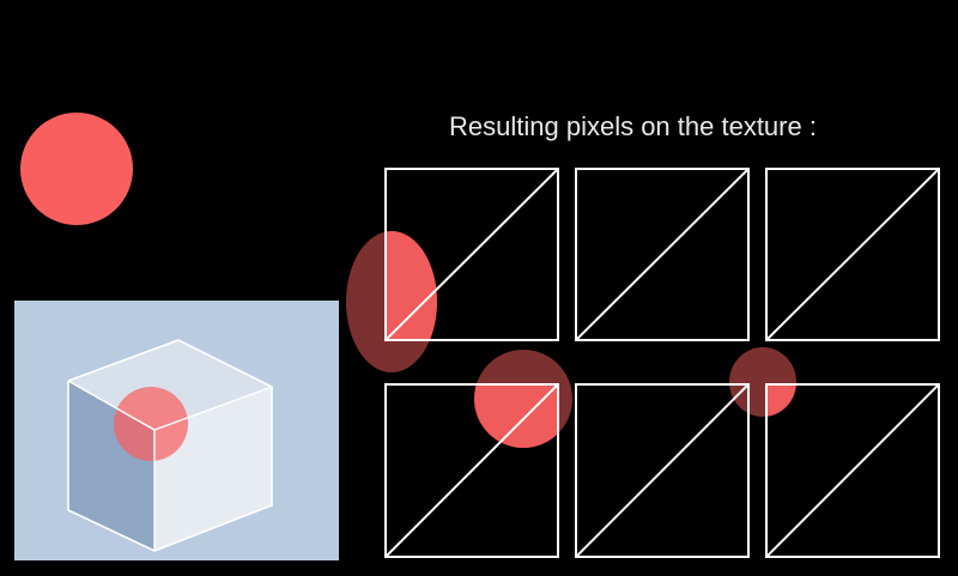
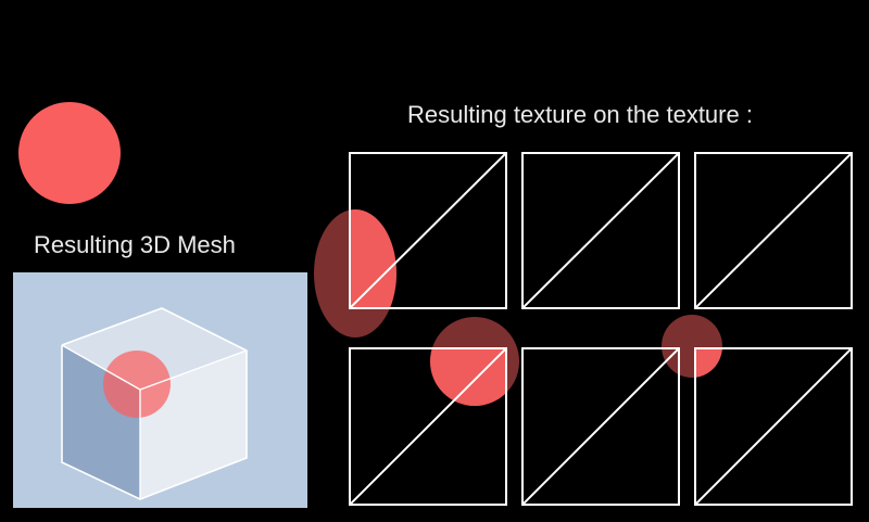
+ Resulting 3D Mesh
- Resulting pixels on the texture :
+ Resulting texture on the texture :
